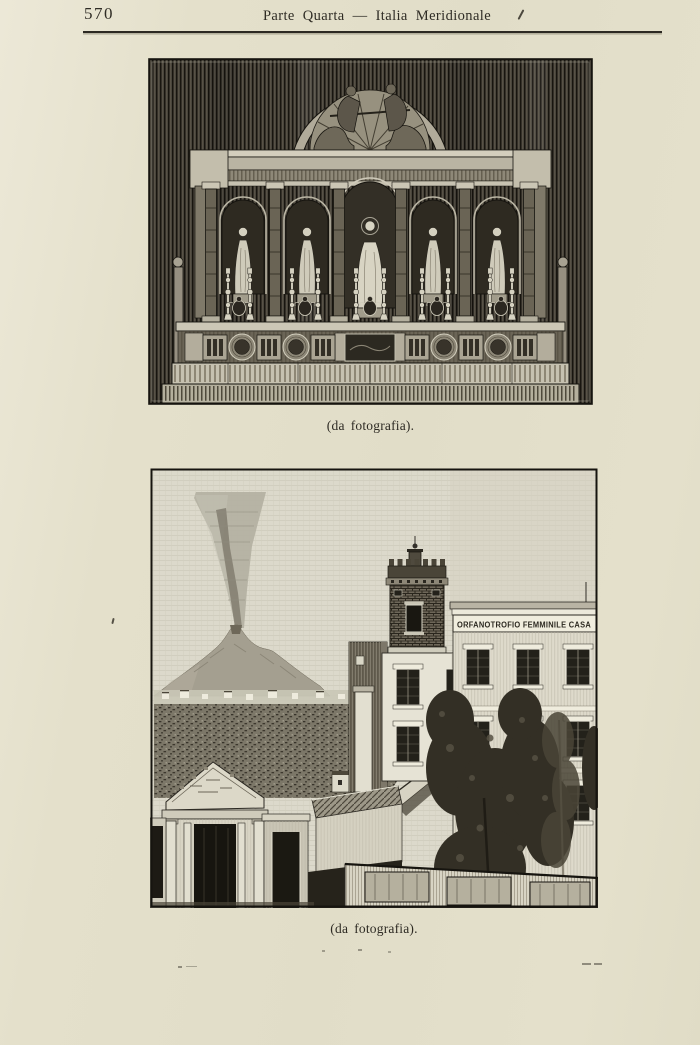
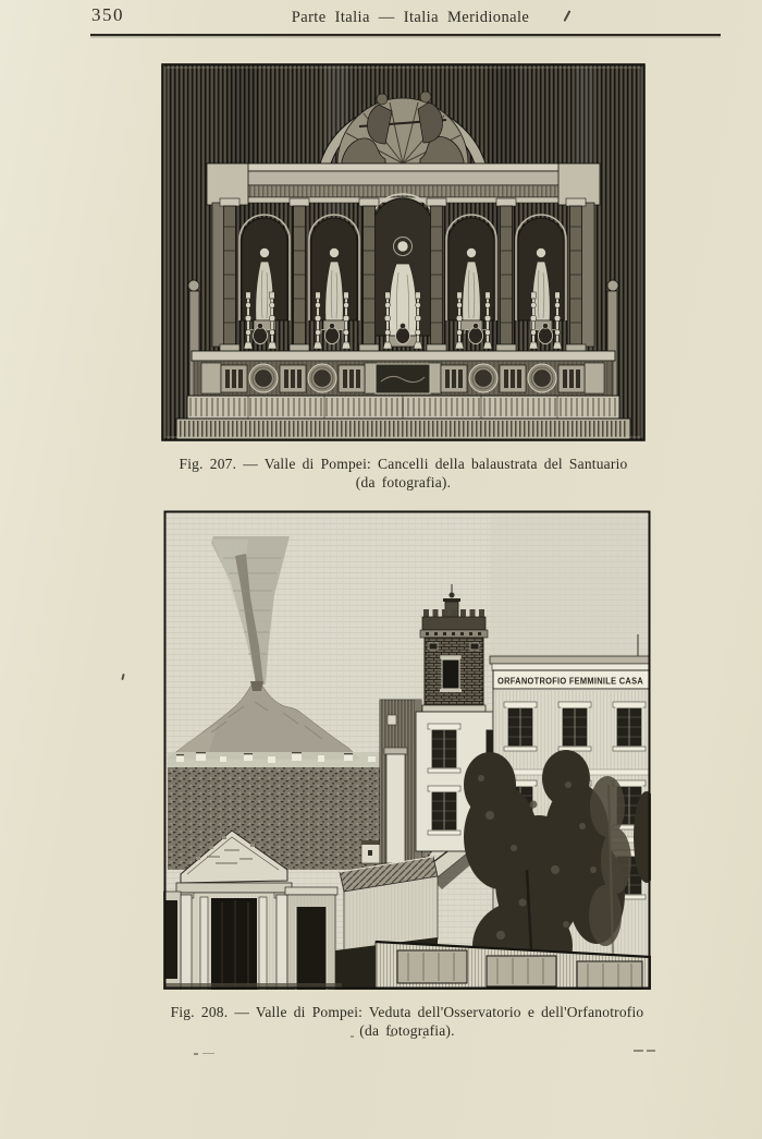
- 570
+ 350
- Parte Quarta — Italia Meridionale
+ Parte Italia — Italia Meridionale
+ Fig. 207. — Valle di Pompei: Cancelli della balaustrata del Santuario
  (da fotografia).
  ORFANOTROFIO FEMMINILE CASA
+ Fig. 208. — Valle di Pompei: Veduta dell'Osservatorio e dell'Orfanotrofio
  (da fotografia).
